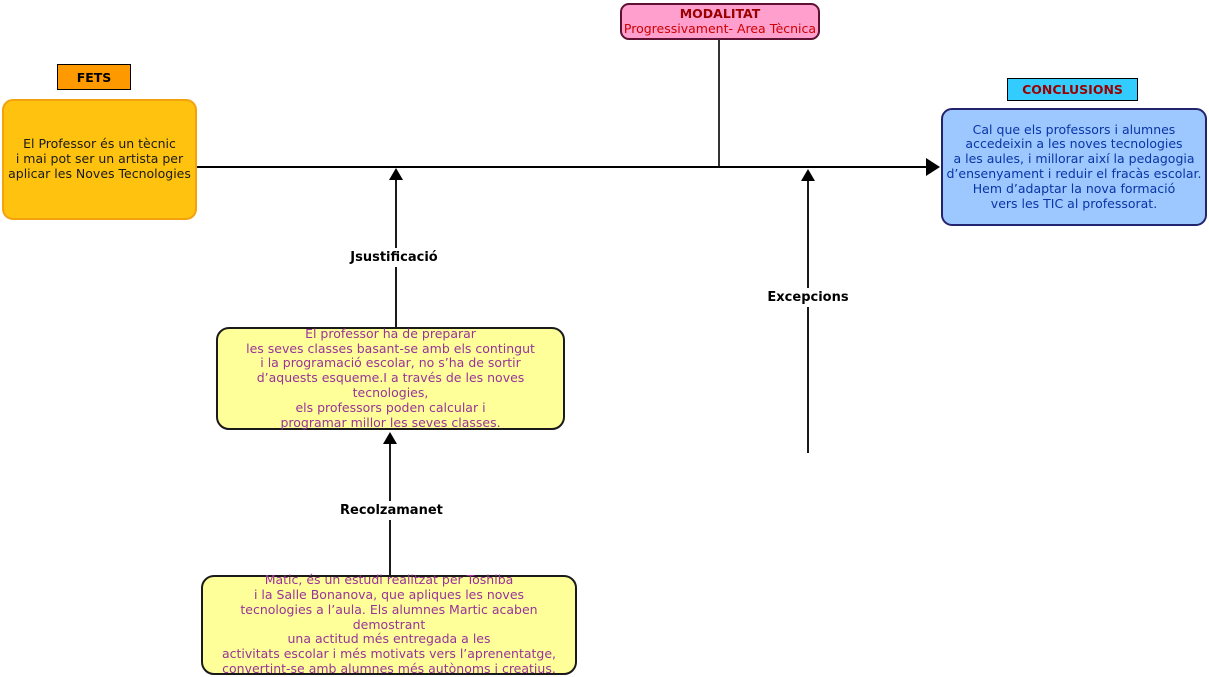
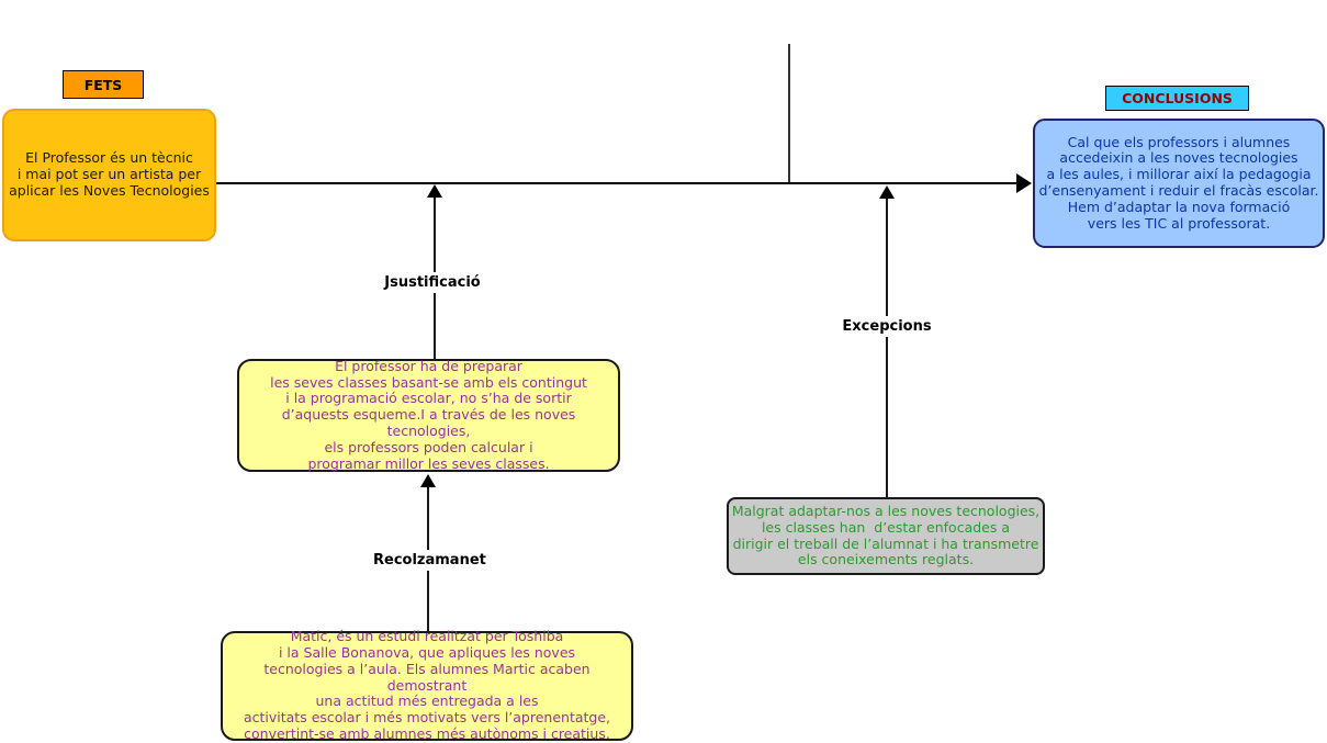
  Jsustificació
  Recolzamanet
  Excepcions
- MODALITAT
- Progressivament- Area Tècnica
  FETS
  El Professor és un tècnic
  i mai pot ser un artista per
  aplicar les Noves Tecnologies
  CONCLUSIONS
  Cal que els professors i alumnes
  accedeixin a les noves tecnologies
  a les aules, i millorar així la pedagogia
  d’ensenyament i reduir el fracàs escolar.
  Hem d’adaptar la nova formació
  vers les TIC al professorat.
  El professor ha de preparar
  les seves classes basant-se amb els contingut
  i la programació escolar, no s’ha de sortir
  d’aquests esqueme.I a través de les noves tecnologies,
  els professors poden calcular i
  programar millor les seves classes.
  Matic, és un estudi realitzat per Toshiba
  i la Salle Bonanova, que apliques les noves
  tecnologies a l’aula. Els alumnes Martic acaben demostrant
  una actitud més entregada a les
  activitats escolar i més motivats vers l’aprenentatge,
  convertint-se amb alumnes més autònoms i creatius.
+ Malgrat adaptar-nos a les noves tecnologies,
+ les classes han d’estar enfocades a
+ dirigir el treball de l’alumnat i ha transmetre
+ els coneixements reglats.
